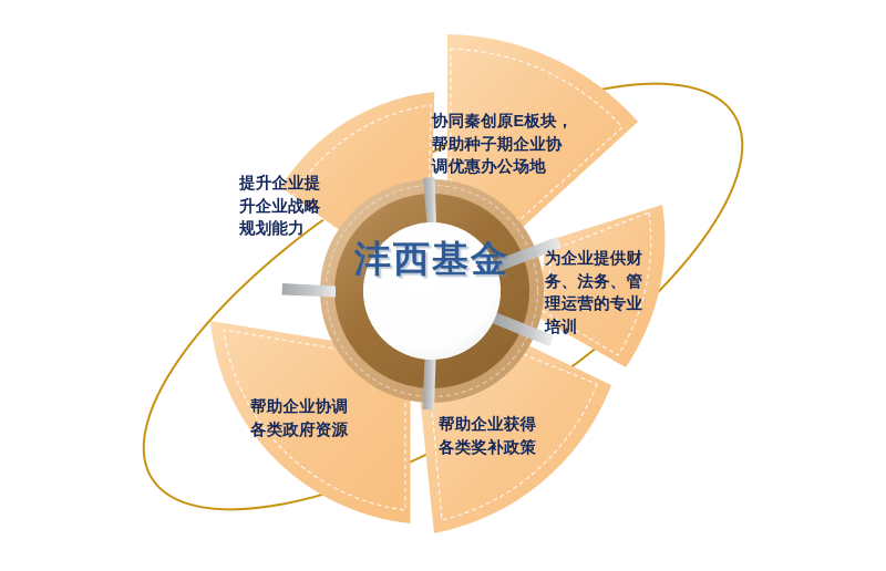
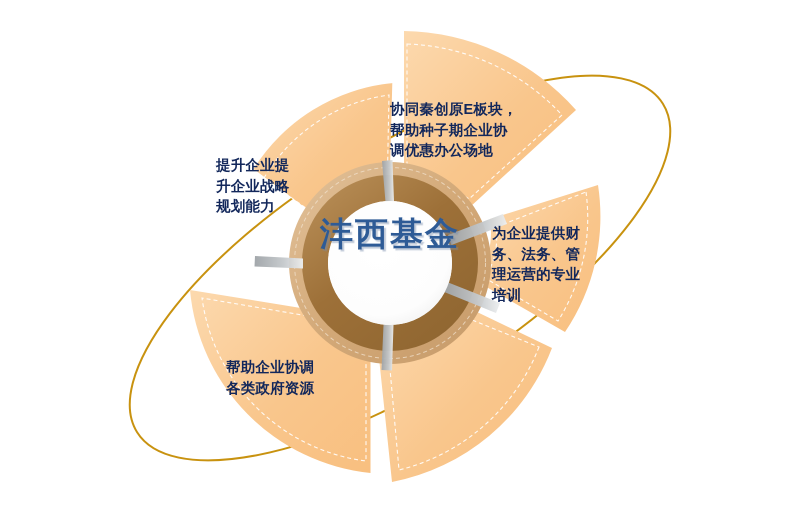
  协同秦创原E板块，
  帮助种子期企业协
  调优惠办公场地
  提升企业提
  升企业战略
  规划能力
  为企业提供财
  务、法务、管
  理运营的专业
  培训
  帮助企业协调
  各类政府资源
- 帮助企业获得
- 各类奖补政策
  沣西基金
